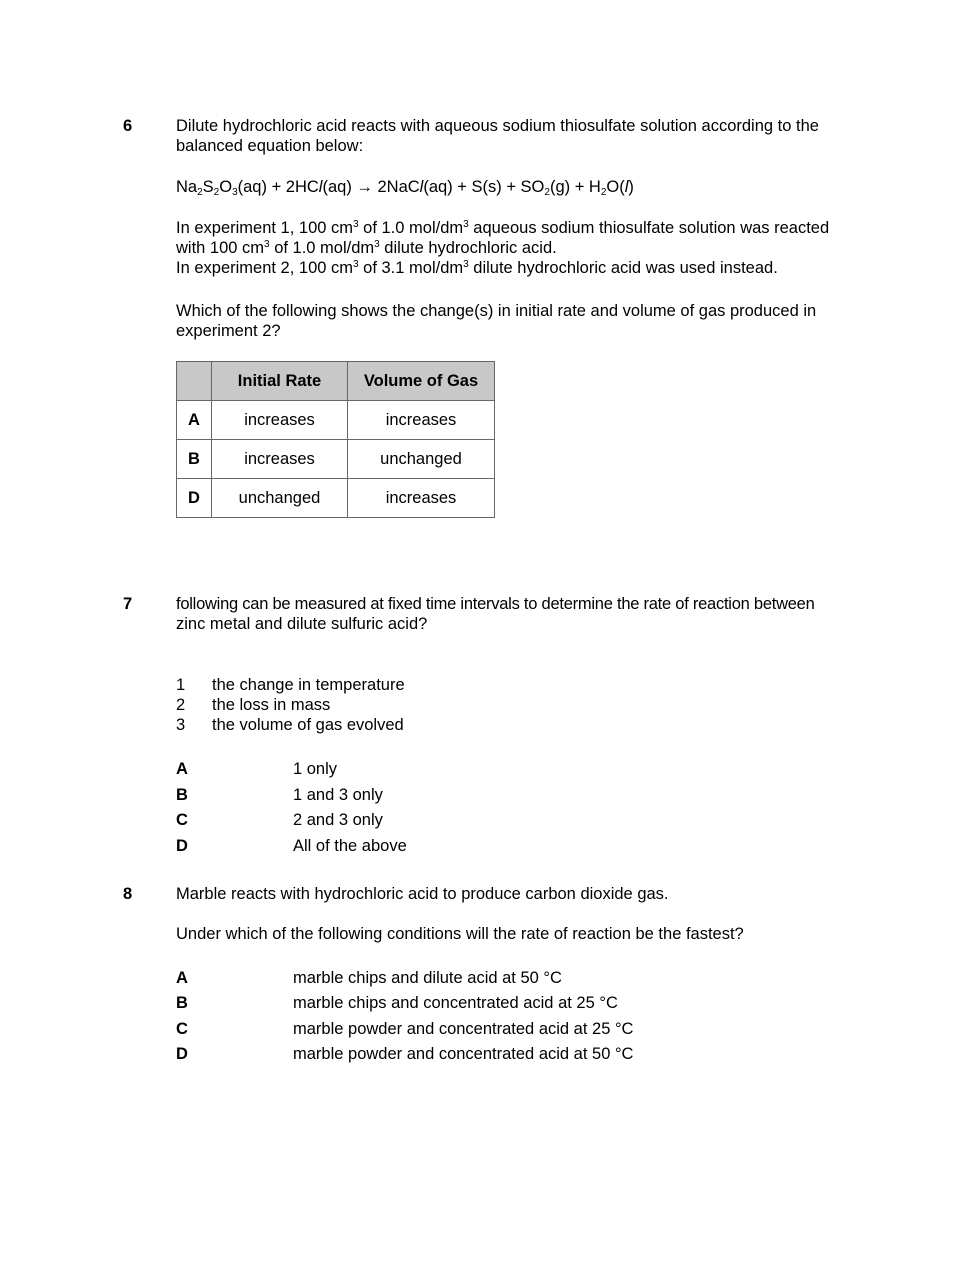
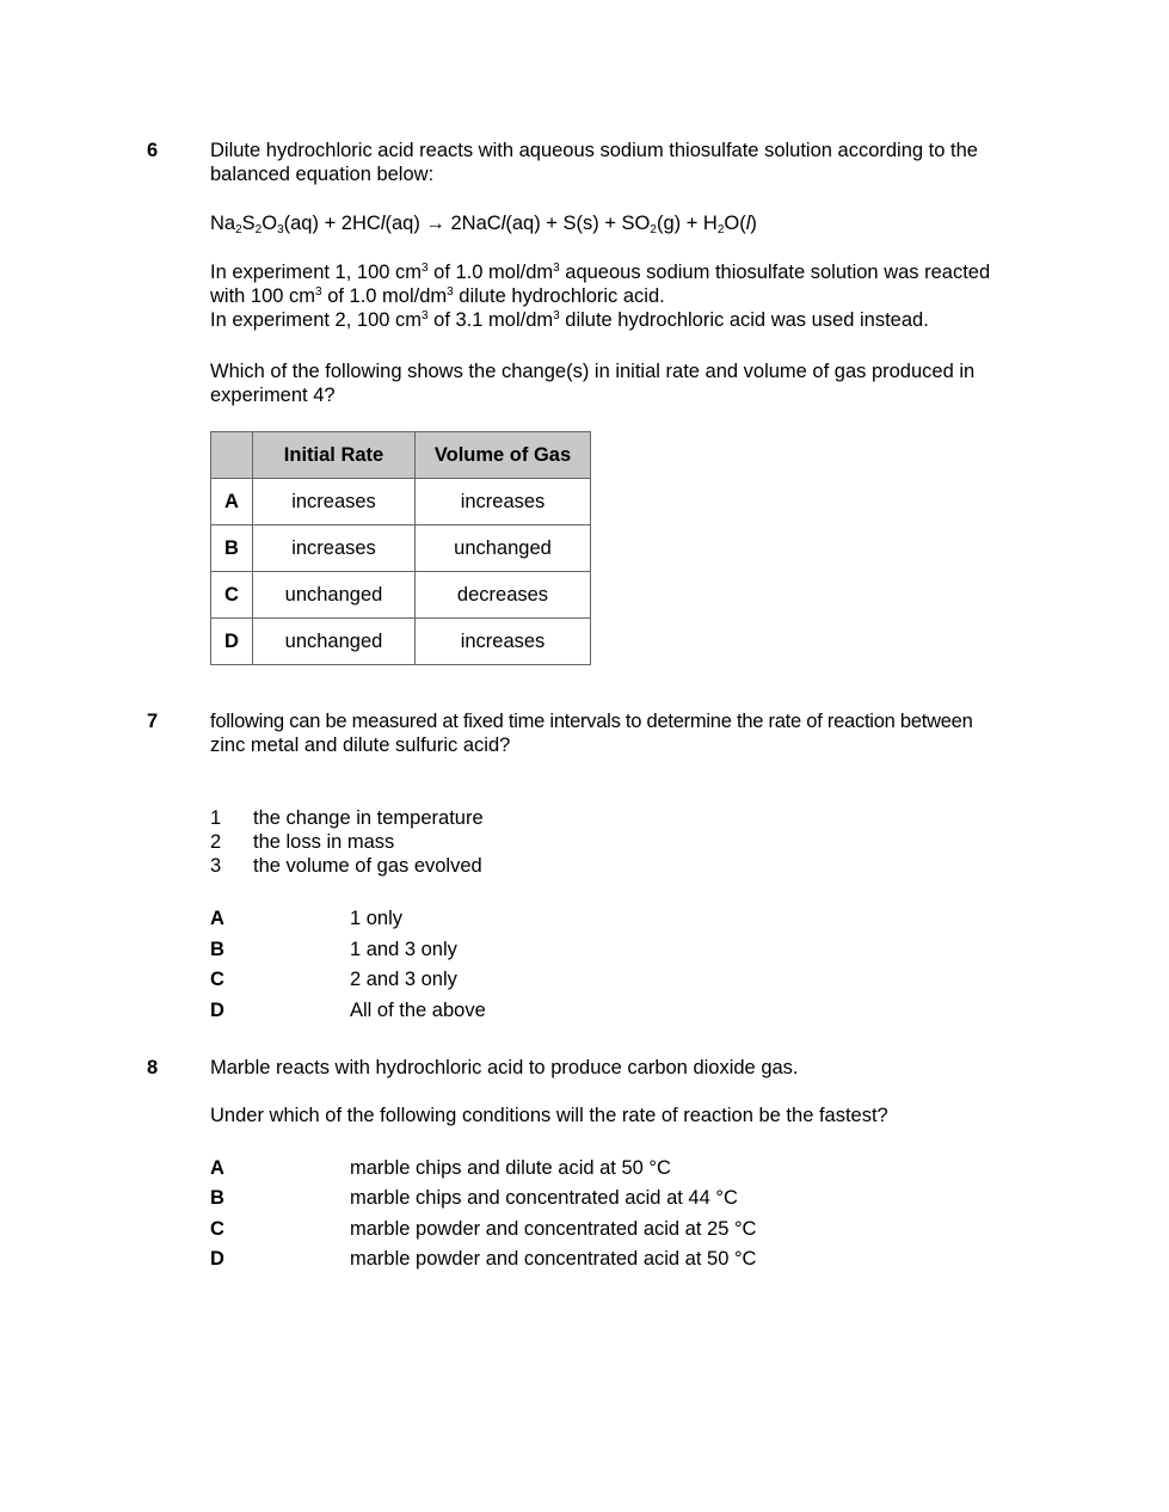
  6
  Dilute hydrochloric acid reacts with aqueous sodium thiosulfate solution according to the
  balanced equation below:
  Na2S2O3(aq) + 2HCl(aq) → 2NaCl(aq) + S(s) + SO2(g) + H2O(l)
  In experiment 1, 100 cm3 of 1.0 mol/dm3 aqueous sodium thiosulfate solution was reacted
  with 100 cm3 of 1.0 mol/dm3 dilute hydrochloric acid.
  In experiment 2, 100 cm3 of 3.1 mol/dm3 dilute hydrochloric acid was used instead.
  Which of the following shows the change(s) in initial rate and volume of gas produced in
- experiment 2?
+ experiment 4?
  	Initial Rate	Volume of Gas
  A	increases	increases
  B	increases	unchanged
+ C	unchanged	decreases
  D	unchanged	increases
  7
  following can be measured at fixed time intervals to determine the rate of reaction between
  zinc metal and dilute sulfuric acid?
  1 the change in temperature
  2 the loss in mass
  3 the volume of gas evolved
  A
  1 only
  B
  1 and 3 only
  C
  2 and 3 only
  D
  All of the above
  8
  Marble reacts with hydrochloric acid to produce carbon dioxide gas.
  Under which of the following conditions will the rate of reaction be the fastest?
  A
  marble chips and dilute acid at 50 °C
  B
- marble chips and concentrated acid at 25 °C
+ marble chips and concentrated acid at 44 °C
  C
  marble powder and concentrated acid at 25 °C
  D
  marble powder and concentrated acid at 50 °C
